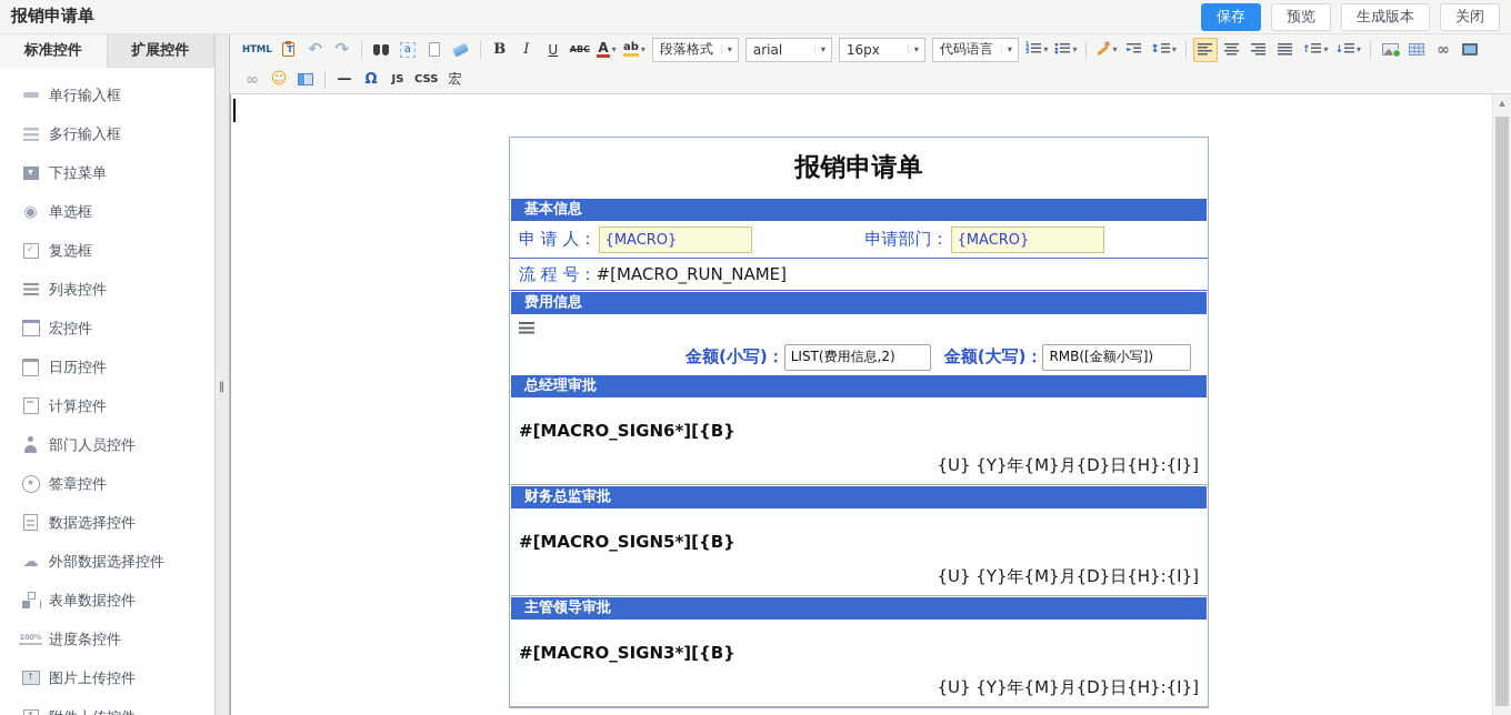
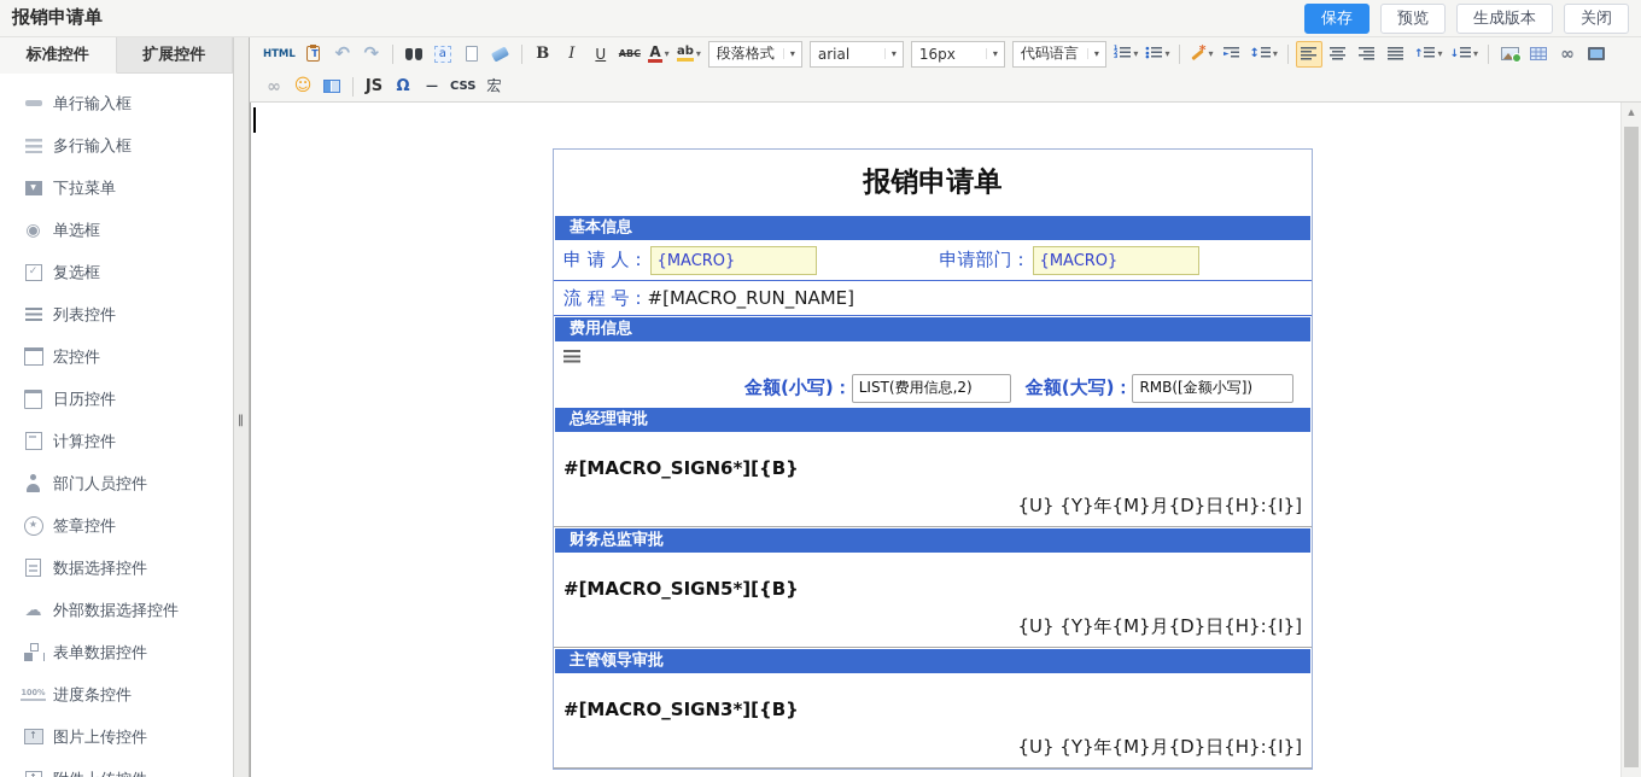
  报销申请单
  保存
  预览
  生成版本
  关闭
  标准控件
  扩展控件
  单行输入框
  多行输入框
  下拉菜单
  单选框
  复选框
  列表控件
  宏控件
  日历控件
  计算控件
  部门人员控件
  签章控件
  数据选择控件
  外部数据选择控件
  表单数据控件
  进度条控件
  图片上传控件
  HTML
  a
  B
  I
  U
  ABC
  A
  ▾
  ab
  ▾
  段落格式
  ▾
  arial
  ▾
  16px
  ▾
  代码语言
  ▾
  ▾
  ▾
  ▾
  ▾
  ▾
  ▾
- —
+ JS
  Ω
- JS
+ —
  CSS
  宏
  报销申请单
  基本信息
  申 请 人：
  {MACRO}
  申请部门：
  {MACRO}
  流 程 号：#[MACRO_RUN_NAME]
  费用信息
  金额(小写)：
  LIST(费用信息,2)
  金额(大写)：
  RMB([金额小写])
  总经理审批
  #[MACRO_SIGN6*][{B}
  {U} {Y}年{M}月{D}日{H}:{I}]
  财务总监审批
  #[MACRO_SIGN5*][{B}
  {U} {Y}年{M}月{D}日{H}:{I}]
  主管领导审批
  #[MACRO_SIGN3*][{B}
  {U} {Y}年{M}月{D}日{H}:{I}]
